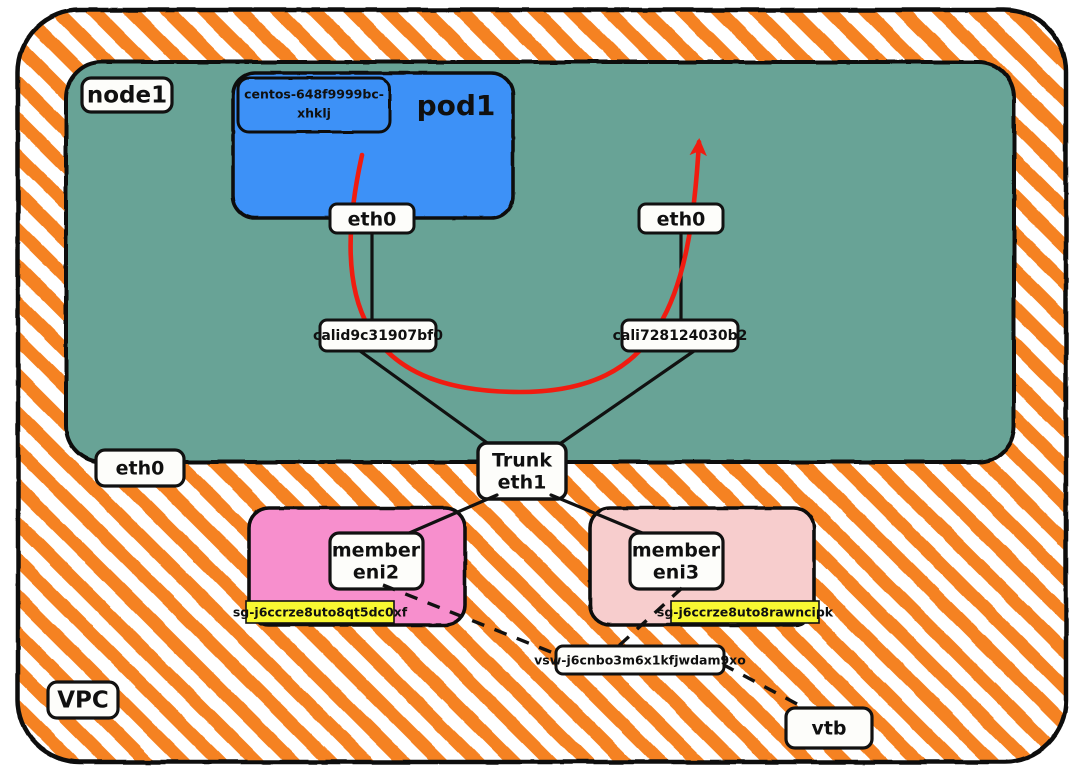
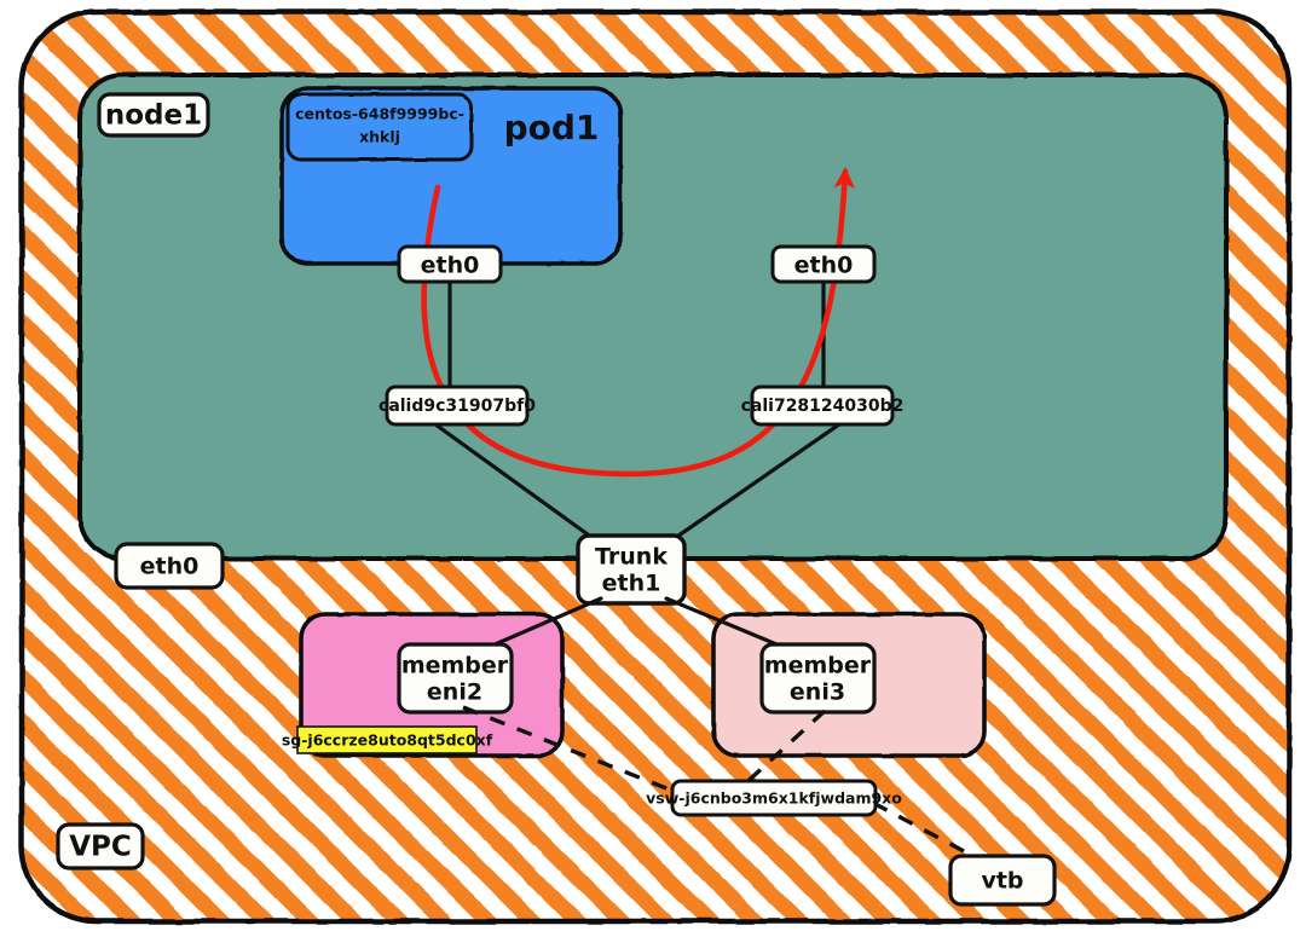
  centos-648f9999bc-
  xhklj
  pod1
  eth0
  eth0
  calid9c31907bf0
  cali728124030b2
  node1
  eth0
  Trunk
  eth1
  member
  eni2
  sg-j6ccrze8uto8qt5dc0xf
  member
  eni3
- sg-j6ccrze8uto8rawncipk
  vsw-j6cnbo3m6x1kfjwdam9xo
  vtb
  VPC
